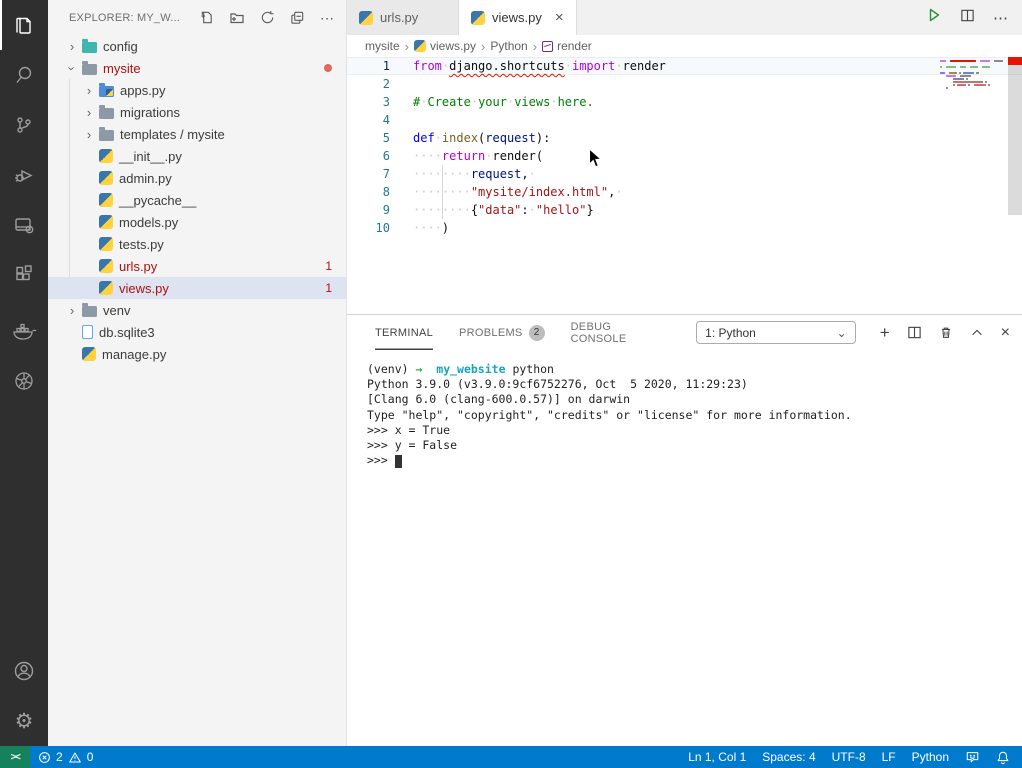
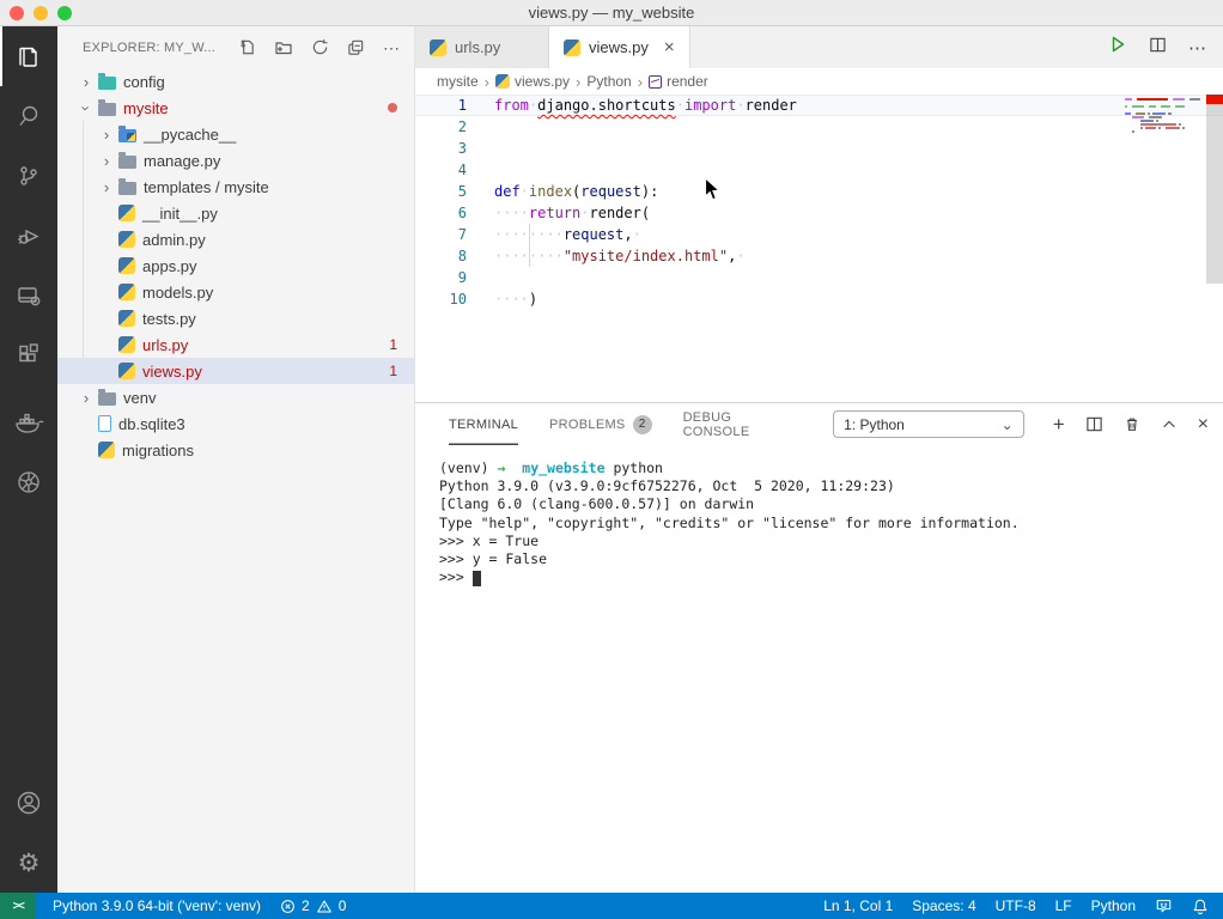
+ views.py — my_website
  ⚙
  EXPLORER: MY_W...
  ⋯
  ›
  config
  mysite
  ›
- apps.py
+ __pycache__
  ›
- migrations
+ manage.py
  ›
  templates / mysite
  __init__.py
  admin.py
- __pycache__
+ apps.py
  models.py
  tests.py
  urls.py
  1
  views.py
  1
  ›
  venv
  db.sqlite3
- manage.py
+ migrations
  urls.py
  views.py
  ×
  ⋯
  mysite
  ›
  views.py
  ›
  Python
  ›
  render
  1
  from·django.shortcuts·import·render
  2
  3
- #·Create·your·views·here.
  4
  5
  def·index(request):
  6
  ····return·render(
  7
  ········request,·
  8
  ········"mysite/index.html",·
  9
- ········{"data":·"hello"}
  10
  ····)
  TERMINAL
  PROBLEMS
  2
  DEBUG CONSOLE
  1: Python
  ⌄
  +
  ×
  (venv) → my_website python
  Python 3.9.0 (v3.9.0:9cf6752276, Oct 5 2020, 11:29:23)
  [Clang 6.0 (clang-600.0.57)] on darwin
  Type "help", "copyright", "credits" or "license" for more information.
  >>> x = True
  >>> y = False
  >>>
  ><
+ Python 3.9.0 64-bit ('venv': venv)
  2
  0
  Ln 1, Col 1
  Spaces: 4
  UTF-8
  LF
  Python
